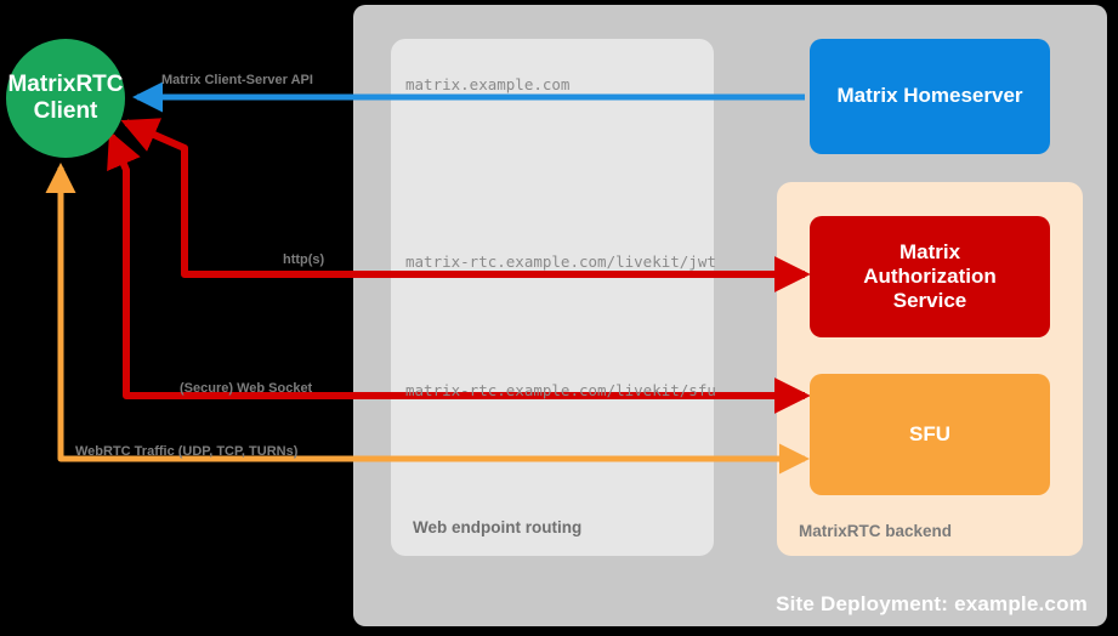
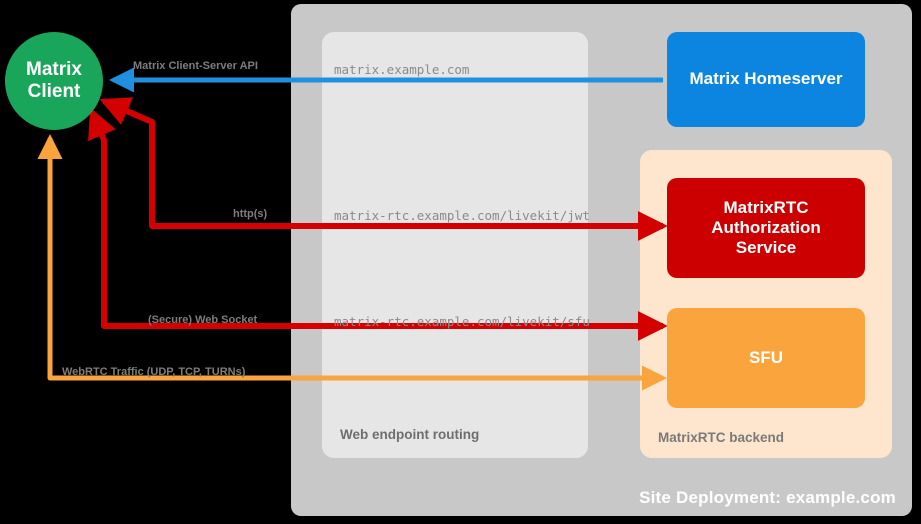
  Site Deployment: example.com
  Web endpoint routing
  MatrixRTC backend
  Matrix Client-Server API
  http(s)
  (Secure) Web Socket
  WebRTC Traffic (UDP, TCP, TURNs)
  matrix.example.com
  matrix-rtc.example.com/livekit/jwt
  matrix-rtc.example.com/livekit/sfu
- MatrixRTC
+ Matrix
  Client
  Matrix Homeserver
- Matrix
+ MatrixRTC
  Authorization
  Service
  SFU
